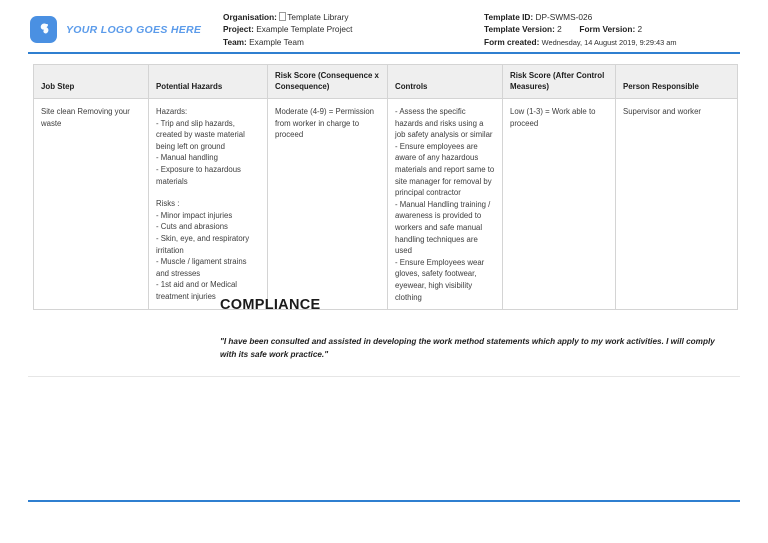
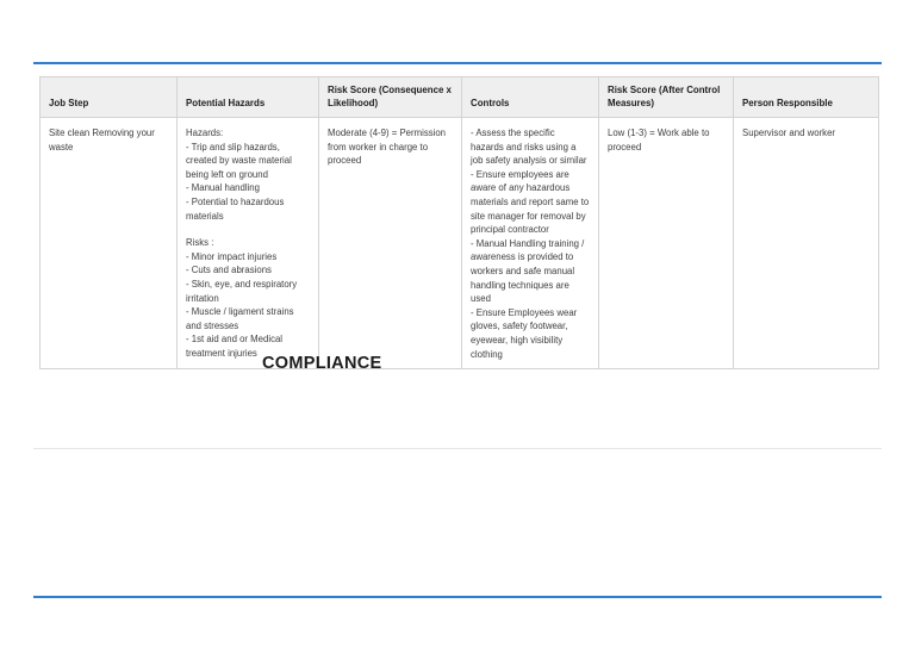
- YOUR LOGO GOES HERE
- Organisation: Template Library
- Project: Example Template Project
- Team: Example Team
- Template ID: DP-SWMS-026
- Template Version: 2 Form Version: 2
- Form created: Wednesday, 14 August 2019, 9:29:43 am
- Job Step	Potential Hazards	Risk Score (Consequence x Consequence)	Controls	Risk Score (After Control Measures)	Person Responsible
+ Job Step	Potential Hazards	Risk Score (Consequence x Likelihood)	Controls	Risk Score (After Control Measures)	Person Responsible
- Site clean Removing your waste	Hazards: - Trip and slip hazards, created by waste material being left on ground - Manual handling - Exposure to hazardous materials Risks : - Minor impact injuries - Cuts and abrasions - Skin, eye, and respiratory irritation - Muscle / ligament strains and stresses - 1st aid and or Medical treatment injuries	Moderate (4-9) = Permission from worker in charge to proceed	- Assess the specific hazards and risks using a job safety analysis or similar - Ensure employees are aware of any hazardous materials and report same to site manager for removal by principal contractor - Manual Handling training / awareness is provided to workers and safe manual handling techniques are used - Ensure Employees wear gloves, safety footwear, eyewear, high visibility clothing	Low (1-3) = Work able to proceed	Supervisor and worker
+ Site clean Removing your waste	Hazards: - Trip and slip hazards, created by waste material being left on ground - Manual handling - Potential to hazardous materials Risks : - Minor impact injuries - Cuts and abrasions - Skin, eye, and respiratory irritation - Muscle / ligament strains and stresses - 1st aid and or Medical treatment injuries	Moderate (4-9) = Permission from worker in charge to proceed	- Assess the specific hazards and risks using a job safety analysis or similar - Ensure employees are aware of any hazardous materials and report same to site manager for removal by principal contractor - Manual Handling training / awareness is provided to workers and safe manual handling techniques are used - Ensure Employees wear gloves, safety footwear, eyewear, high visibility clothing	Low (1-3) = Work able to proceed	Supervisor and worker
  COMPLIANCE
- "I have been consulted and assisted in developing the work method statements which apply to my work activities. I will comply with its safe work practice."
